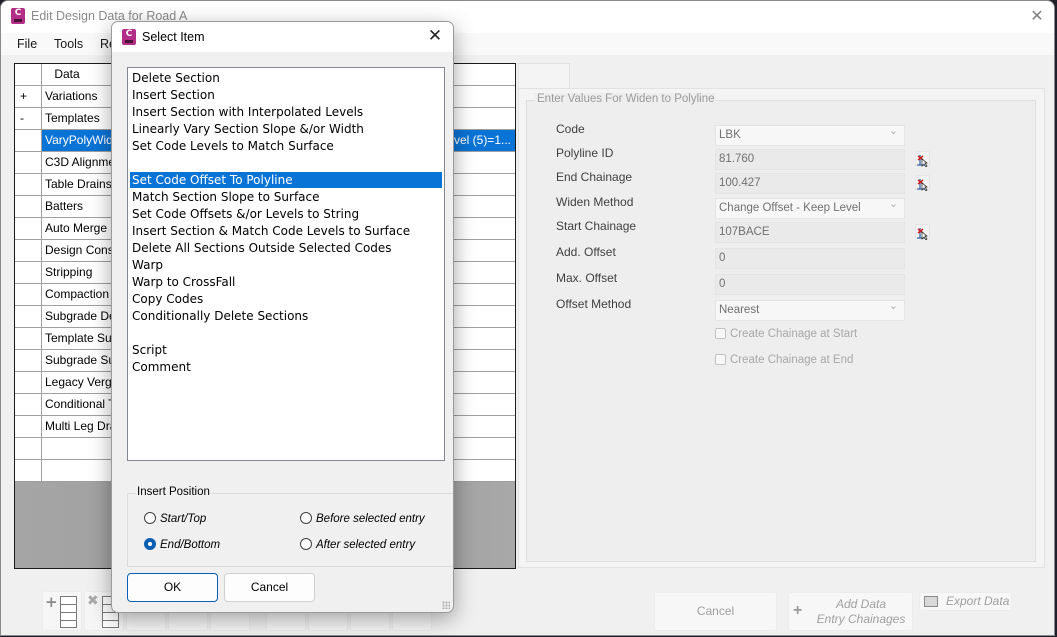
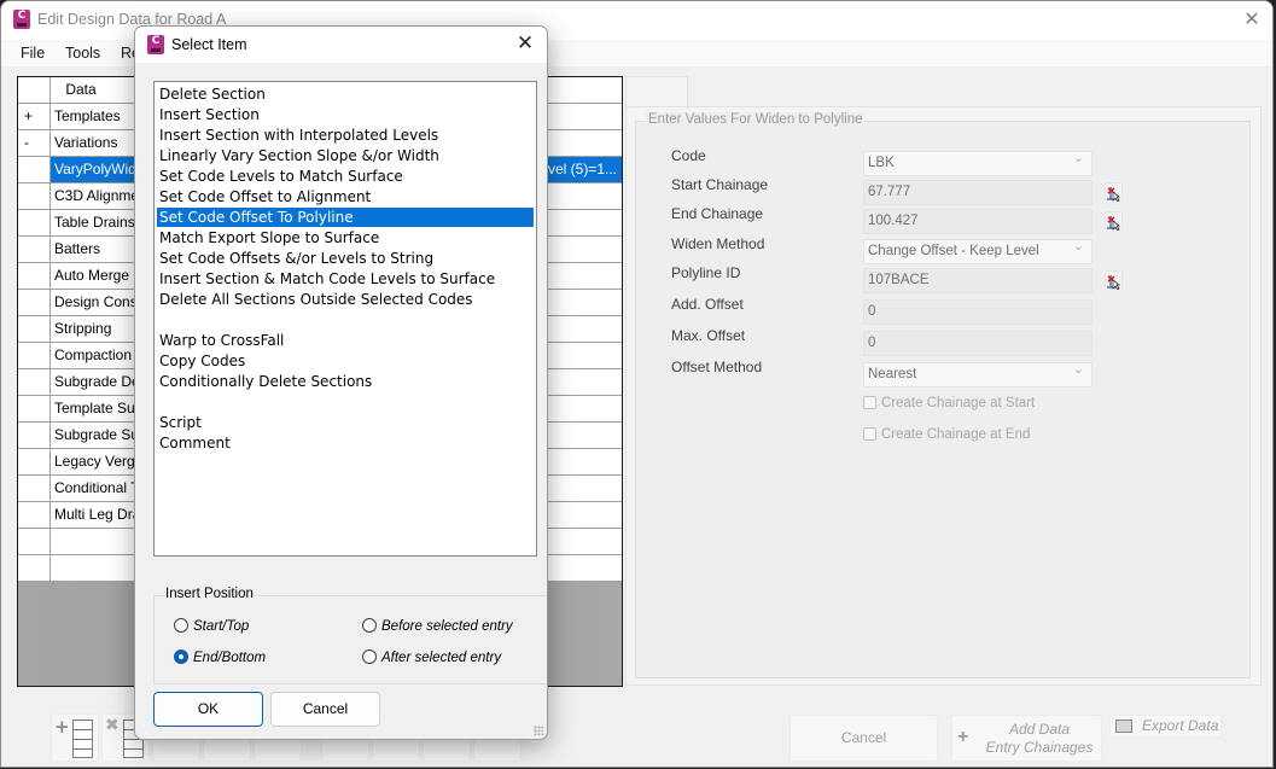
  C
  Edit Design Data for Road A
  ✕
  File
  Tools
  Data
  +
- Variations
+ Templates
  -
- Templates
+ Variations
  VaryPolyWid
  vel (5)=1...
  C3D Alignm
  Table Drains
  Batters
  Auto Merge
  Design Con
  Stripping
  Compaction
  Subgrade D
  Template Su
  Subgrade S
  Legacy Verg
  Conditional
  Multi Leg Dr
  Enter Values For Widen to Polyline
  Code
  LBK
- Polyline ID
+ Start Chainage
- 81.760
+ 67.777
  End Chainage
  100.427
  Widen Method
  Change Offset - Keep Level
- Start Chainage
+ Polyline ID
  107BACE
  Add. Offset
  0
  Max. Offset
  0
  Offset Method
  Nearest
  Create Chainage at Start
  Create Chainage at End
  Cancel
  +
  Add Data
  Entry Chainages
  Export Data
  +
  ✖
  C
  Select Item
  ✕
  Delete Section
  Insert Section
  Insert Section with Interpolated Levels
  Linearly Vary Section Slope &/or Width
  Set Code Levels to Match Surface
+ Set Code Offset to Alignment
  Set Code Offset To Polyline
- Match Section Slope to Surface
+ Match Export Slope to Surface
  Set Code Offsets &/or Levels to String
  Insert Section & Match Code Levels to Surface
  Delete All Sections Outside Selected Codes
- Warp
  Warp to CrossFall
  Copy Codes
  Conditionally Delete Sections
  Script
  Comment
  Insert Position
  Start/Top
  End/Bottom
  Before selected entry
  After selected entry
  OK
  Cancel
